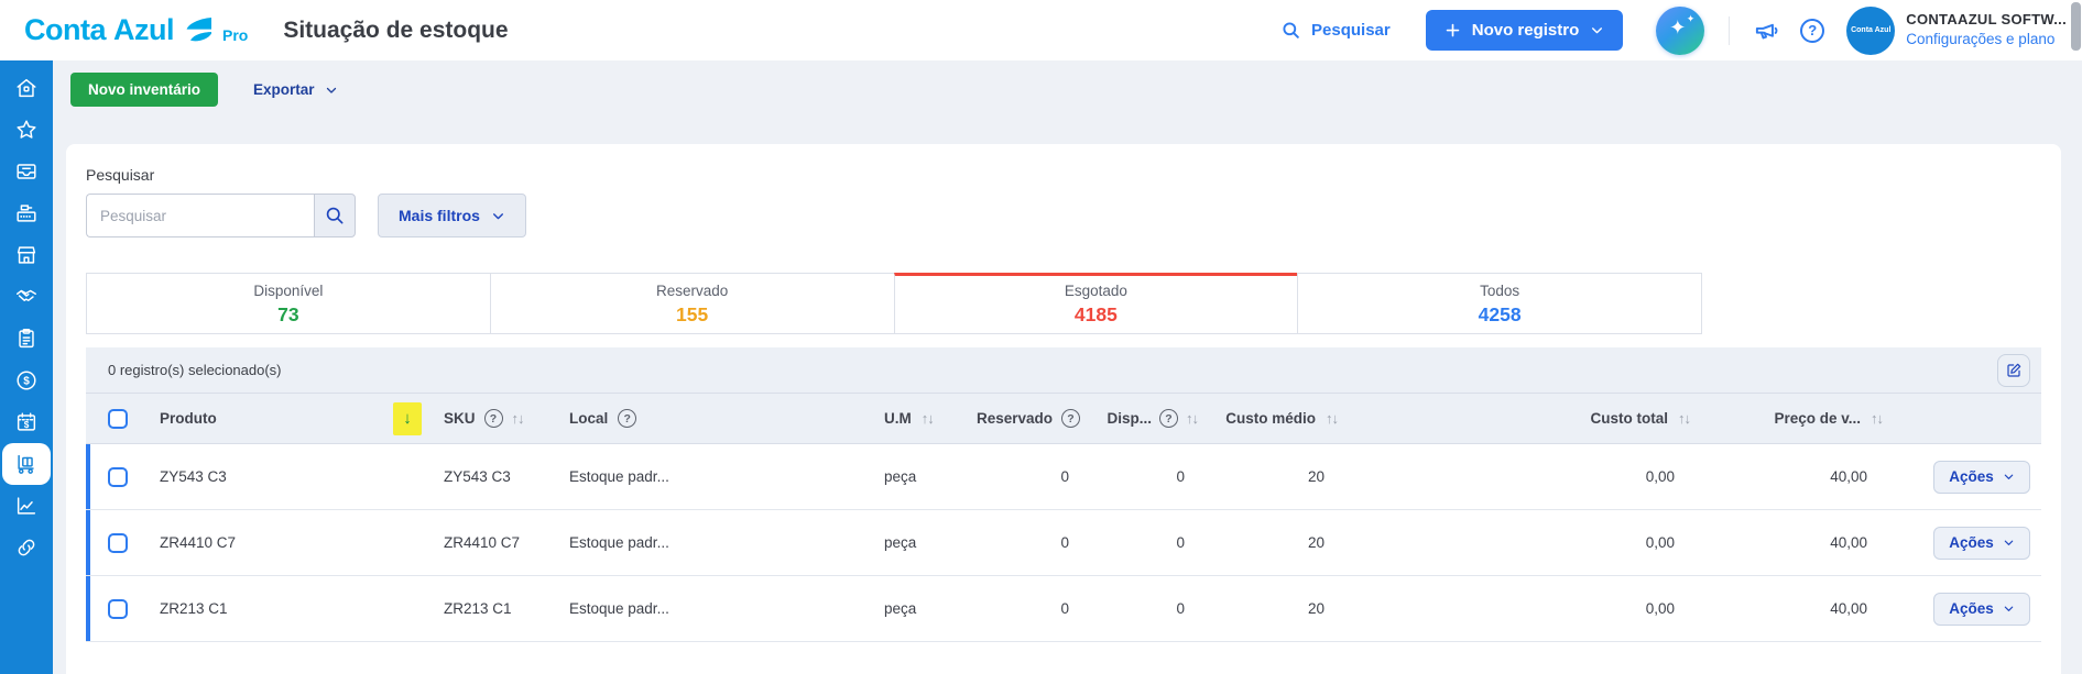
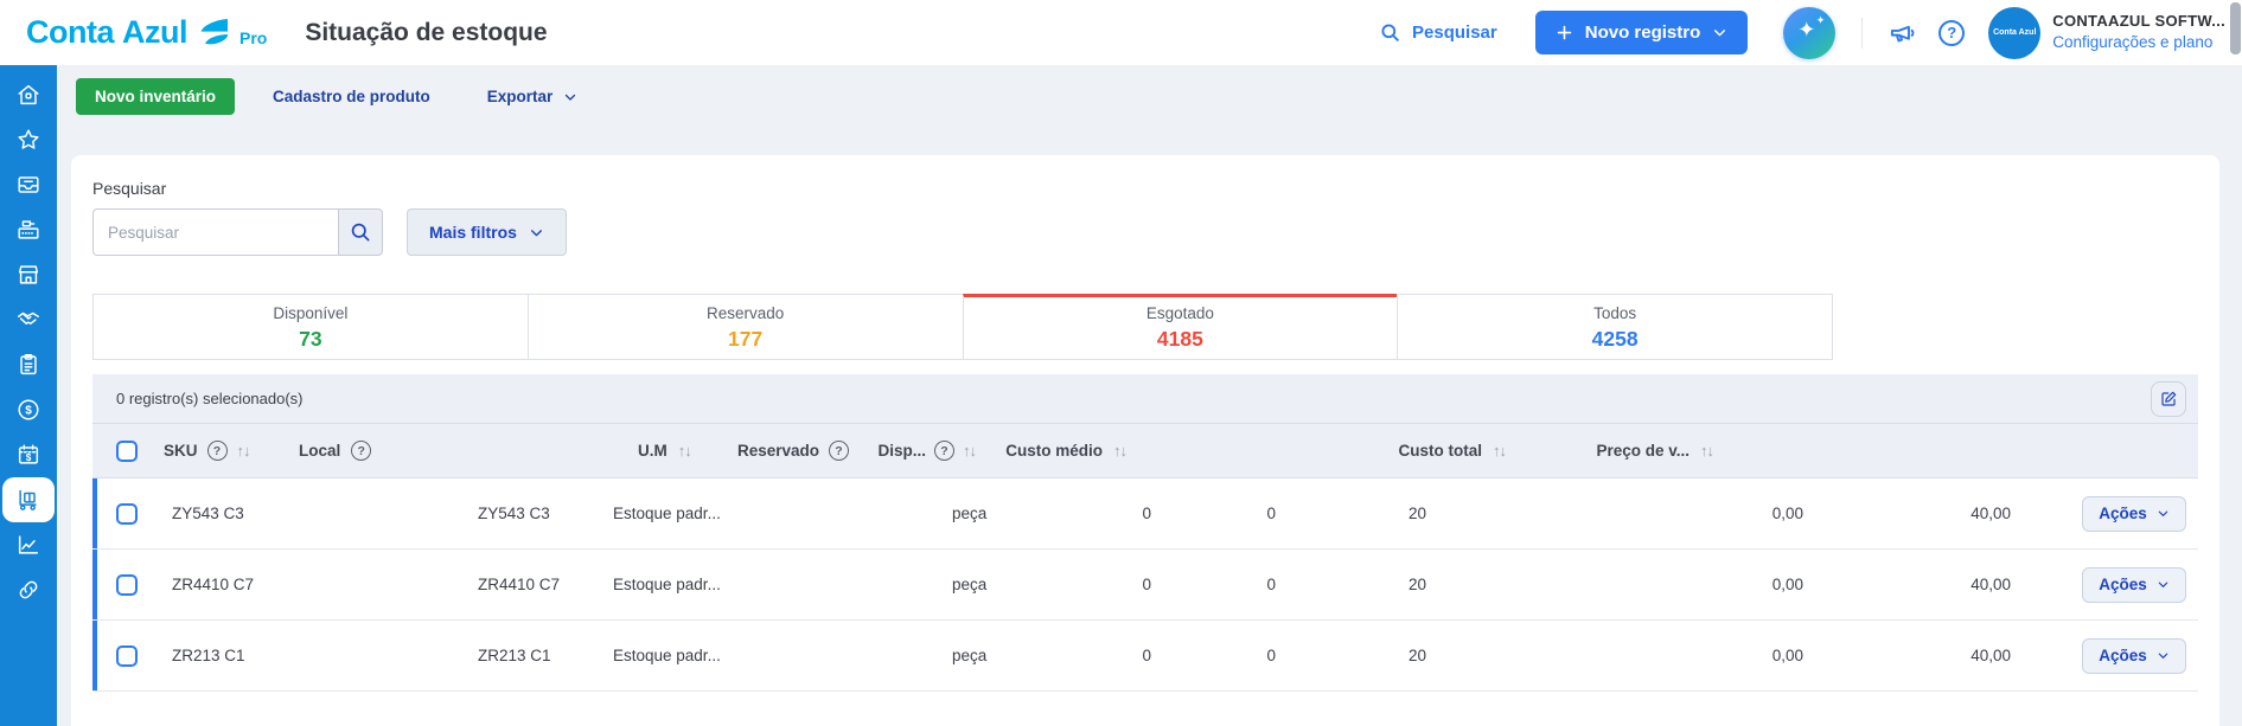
  Conta
  Azul
  Pro
  Situação de estoque
  Pesquisar
  Novo registro
  ✦
  ✦
  ?
  CONTAAZUL SOFTW...
  Configurações e plano
  $
  $
  Novo inventário
+ Cadastro de produto
  Exportar
  Pesquisar
  Pesquisar
  Mais filtros
  Disponível
  73
  Reservado
- 155
+ 177
  Esgotado
  4185
  Todos
  4258
  0 registro(s) selecionado(s)
- Produto
- ↓
  SKU
  ?
  ↑↓
  Local
  ?
  U.M
  ↑↓
  Reservado
  ?
  Disp...
  ?
  ↑↓
  Custo médio
  ↑↓
  Custo total
  ↑↓
  Preço de v...
  ↑↓
  ZY543 C3
  ZY543 C3
  Estoque padr...
  peça
  0
  0
  20
  0,00
  40,00
  Ações
  ZR4410 C7
  ZR4410 C7
  Estoque padr...
  peça
  0
  0
  20
  0,00
  40,00
  Ações
  ZR213 C1
  ZR213 C1
  Estoque padr...
  peça
  0
  0
  20
  0,00
  40,00
  Ações
